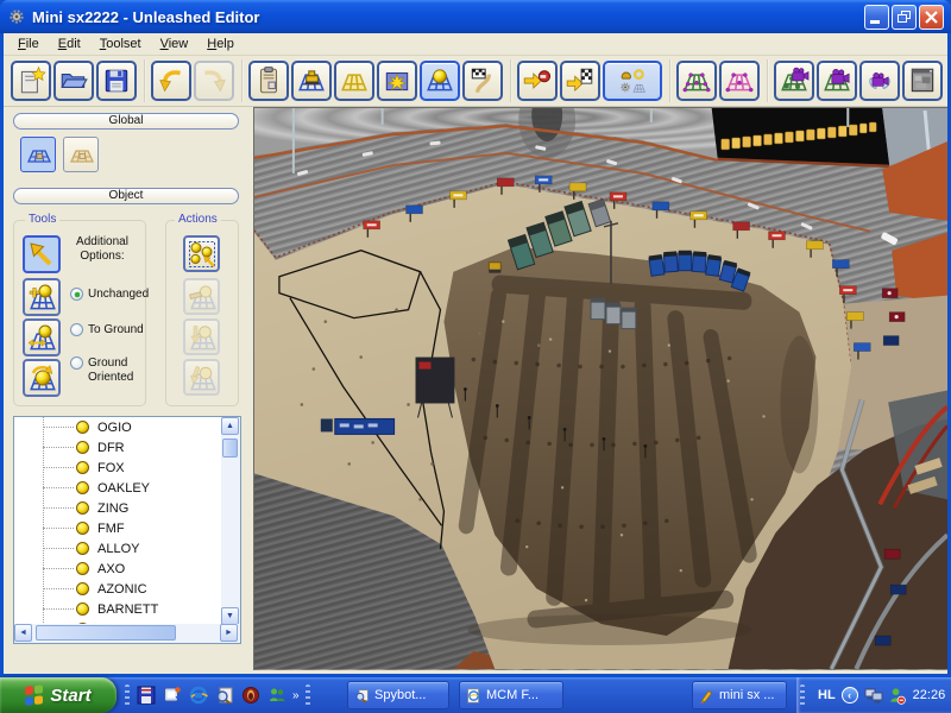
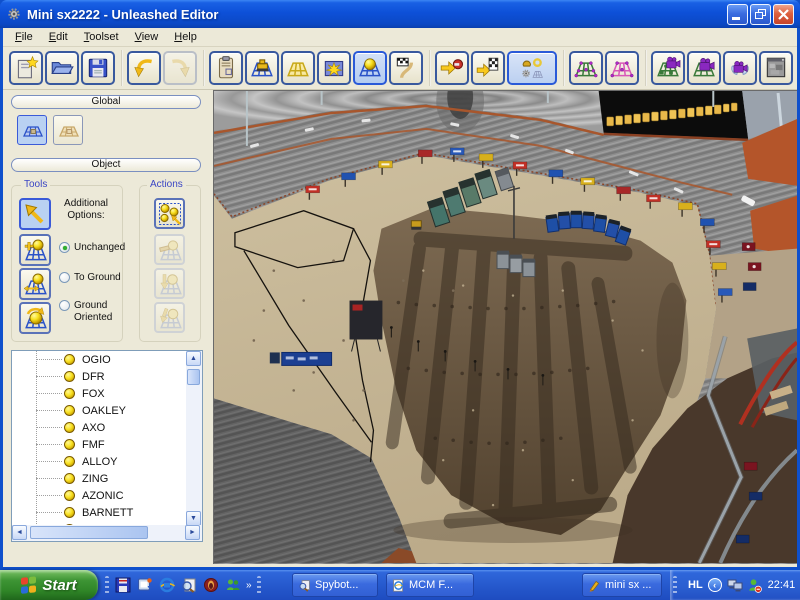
  Mini sx2222 - Unleashed Editor
  File
  Edit
  Toolset
  View
  Help
  Global
  Object
  Tools
  Additional Options:
  Unchanged
  To Ground
  Ground Oriented
  Actions
  OGIO
  DFR
  FOX
  OAKLEY
- ZING
+ AXO
  FMF
  ALLOY
- AXO
+ ZING
  AZONIC
  BARNETT
  Start
  »
  Spybot...
  MCM F...
  mini sx ...
  HL
  ‹
- 22:26
+ 22:41
